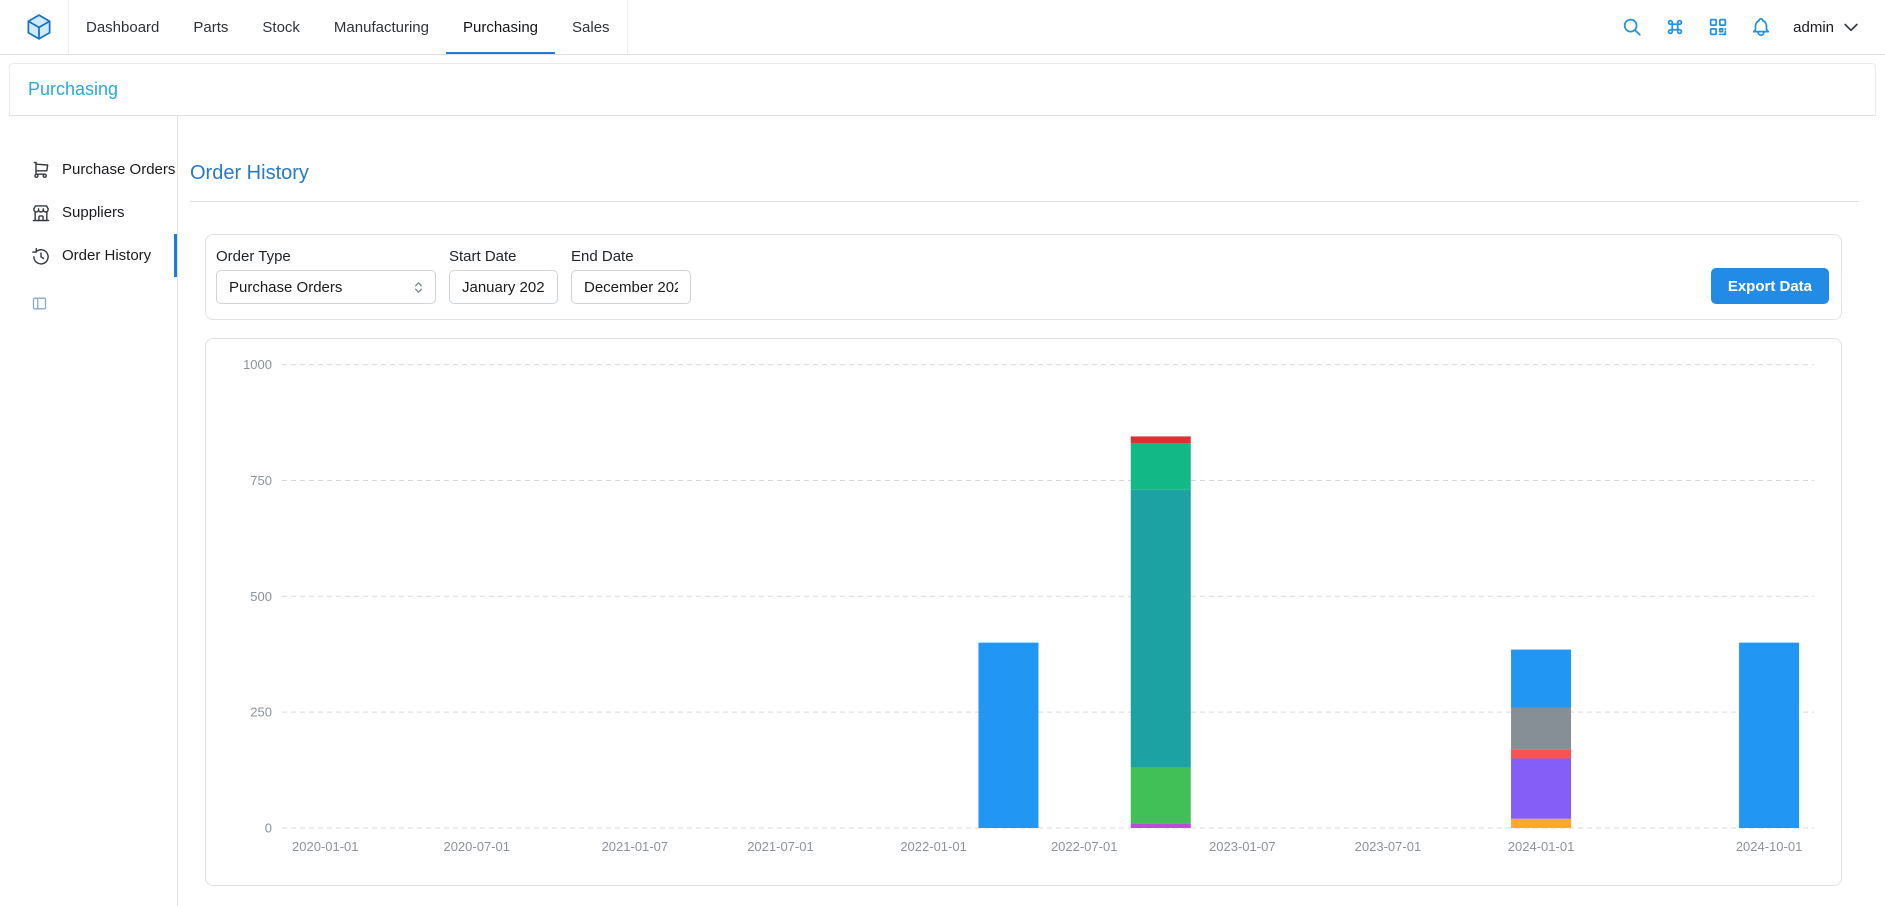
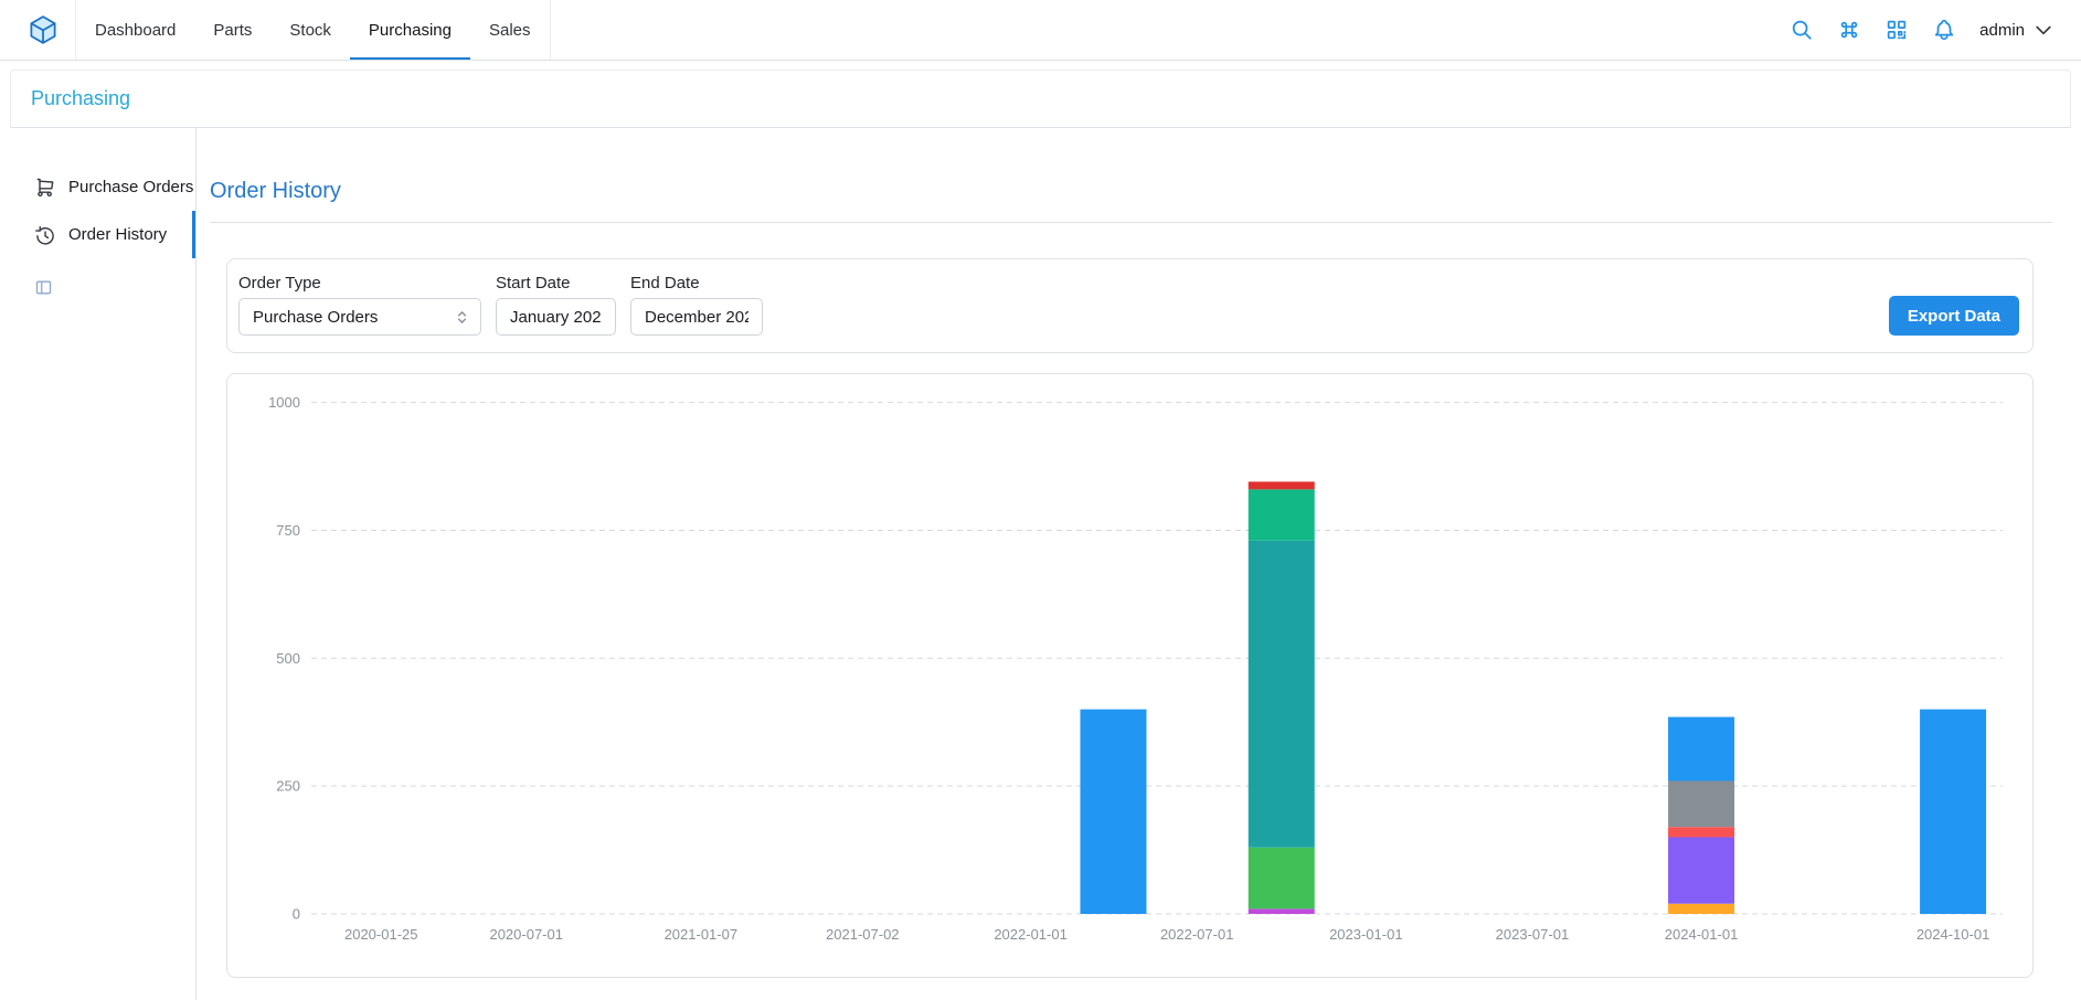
  Dashboard
  Parts
  Stock
- Manufacturing
  Purchasing
  Sales
  admin
  Purchasing
  Purchase Orders
- Suppliers
  Order History
  Order History
  Order Type
  Purchase Orders
  Start Date
  January 202
  End Date
  December 20
  Export Data
  0
  250
  500
  750
  1000
- 2020-01-01
+ 2020-01-25
  2020-07-01
  2021-01-07
- 2021-07-01
+ 2021-07-02
  2022-01-01
  2022-07-01
- 2023-01-07
+ 2023-01-01
  2023-07-01
  2024-01-01
  2024-10-01
